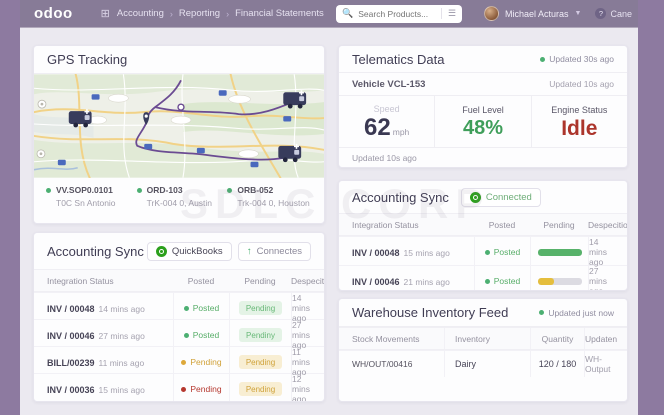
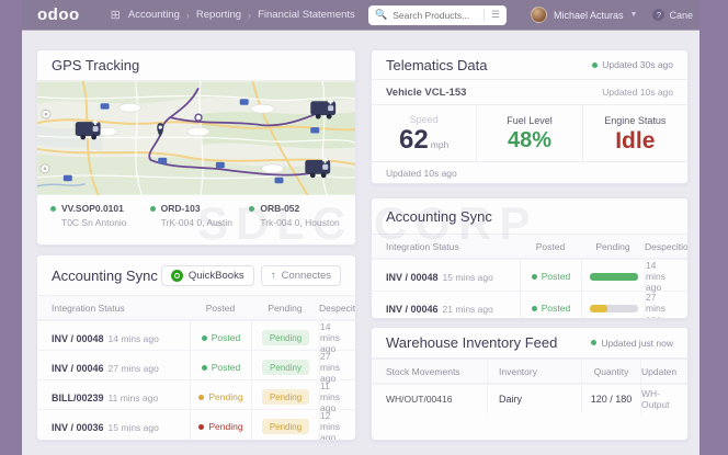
  odoo
  ⊞
  Accounting
  ›
  Reporting
  ›
  Financial Statements
  🔍
  Search Products...
  ☰
  Michael Acturas
  ?
  Cane
  GPS Tracking
  VV.SOP0.0101
  T0C Sn Antonio
  ORD-103
  TrK-004 0, Austin
  ORB-052
  Trk-004 0, Houston
  Accounting Sync
  QuickBooks
  ↑
  Connectes
  Integration Status
  Posted
  Pending
  INV / 00048 14 mins ago
  Posted
  Pending
  14 mins ago
  INV / 00046 27 mins ago
  Posted
  Pendiny
  27 mins ago
  BILL/00239 11 mins ago
  Pending
  Pending
  11 mins ago
  INV / 00036 15 mins ago
  Pending
  Pending
  12 mins ago
  Telematics Data
  Updated 30s ago
  Vehicle VCL-153
  Updated 10s ago
  Speed
  62 mph
  Fuel Level
  48%
  Engine Status
  Idle
  Updated 10s ago
  Accounting Sync
- Connected
  Integration Status
  Posted
  Pending
  Despecitio
  INV / 00048 15 mins ago
  Posted
  14 mins ago
  INV / 00046 21 mins ago
  Posted
  Warehouse Inventory Feed
  Updated just now
  Stock Movements
  Inventory
  Quantity
  Updaten
  WH/OUT/00416
  Dairy
  120 / 180
  WH-Output
  SDLC CORP
